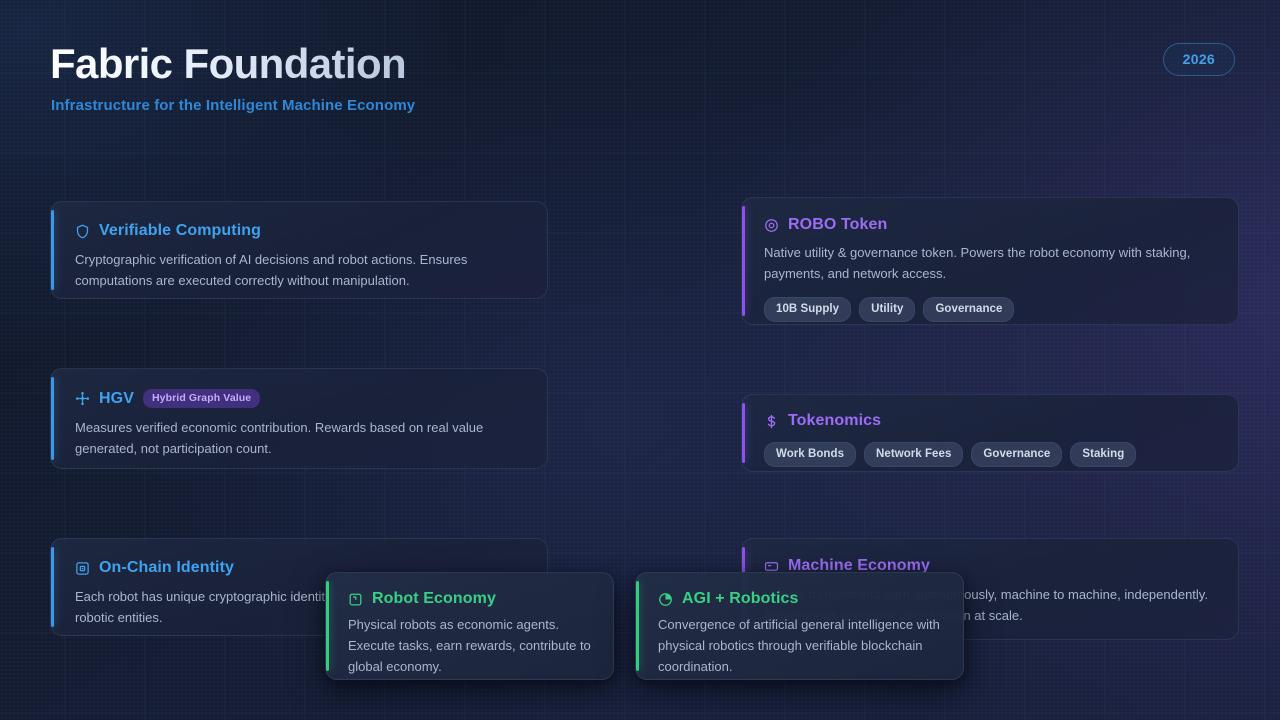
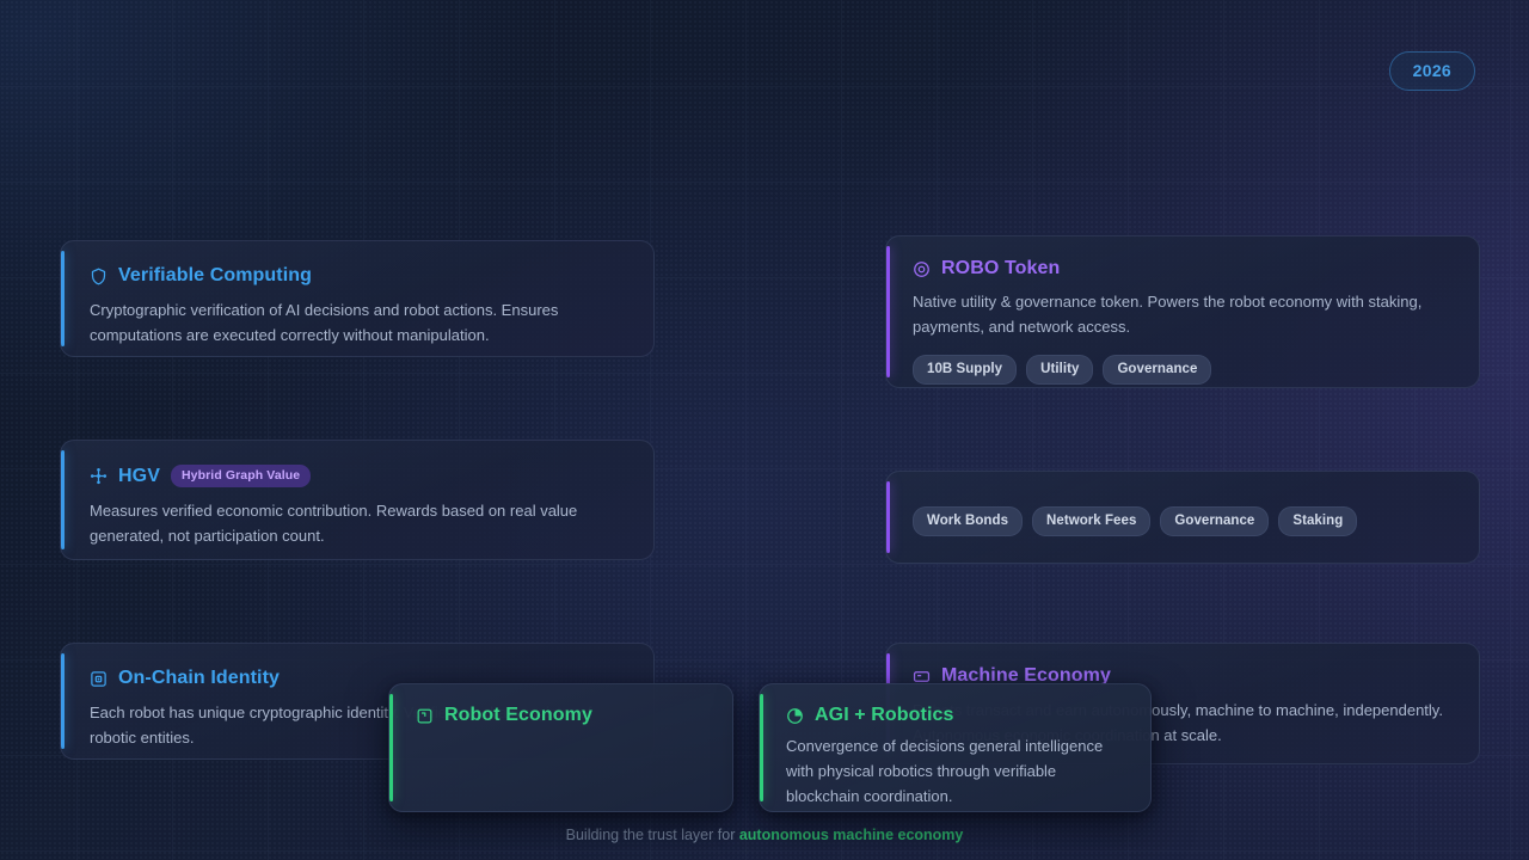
- Fabric Foundation
- Infrastructure for the Intelligent Machine Economy
  2026
  Verifiable Computing
  Cryptographic verification of AI decisions and robot actions. Ensures computations are executed correctly without manipulation.
  HGV
  Hybrid Graph Value
  Measures verified economic contribution. Rewards based on real value generated, not participation count.
  On-Chain Identity
  ROBO Token
  Native utility & governance token. Powers the robot economy with staking, payments, and network access.
  10B Supply
  Utility
  Governance
- Tokenomics
  Work Bonds
  Network Fees
  Governance
  Staking
  Machine Economy
  Robot Economy
- Physical robots as economic agents. Execute tasks, earn rewards, contribute to global economy.
  AGI + Robotics
- Convergence of artificial general intelligence with physical robotics through verifiable blockchain coordination.
+ Convergence of decisions general intelligence with physical robotics through verifiable blockchain coordination.
+ Building the trust layer for autonomous machine economy
